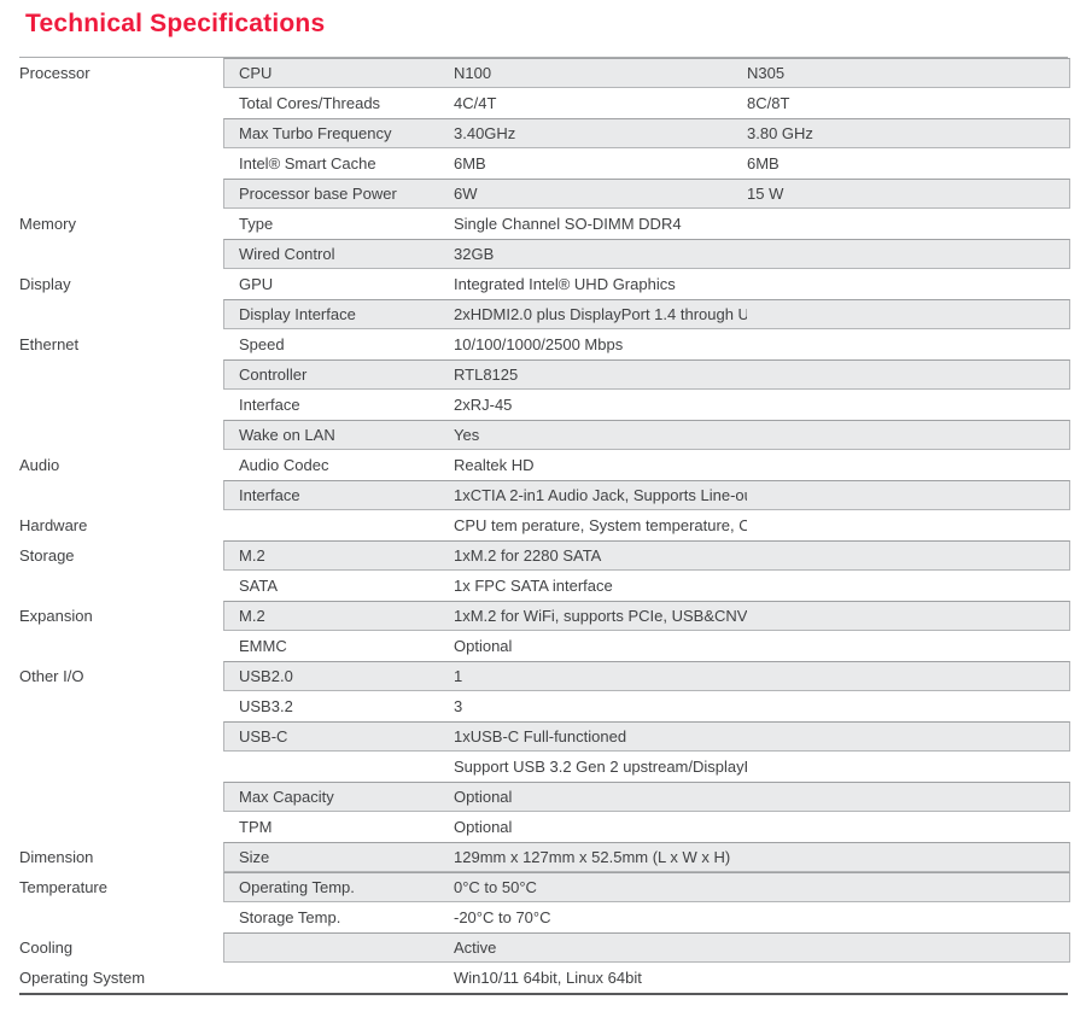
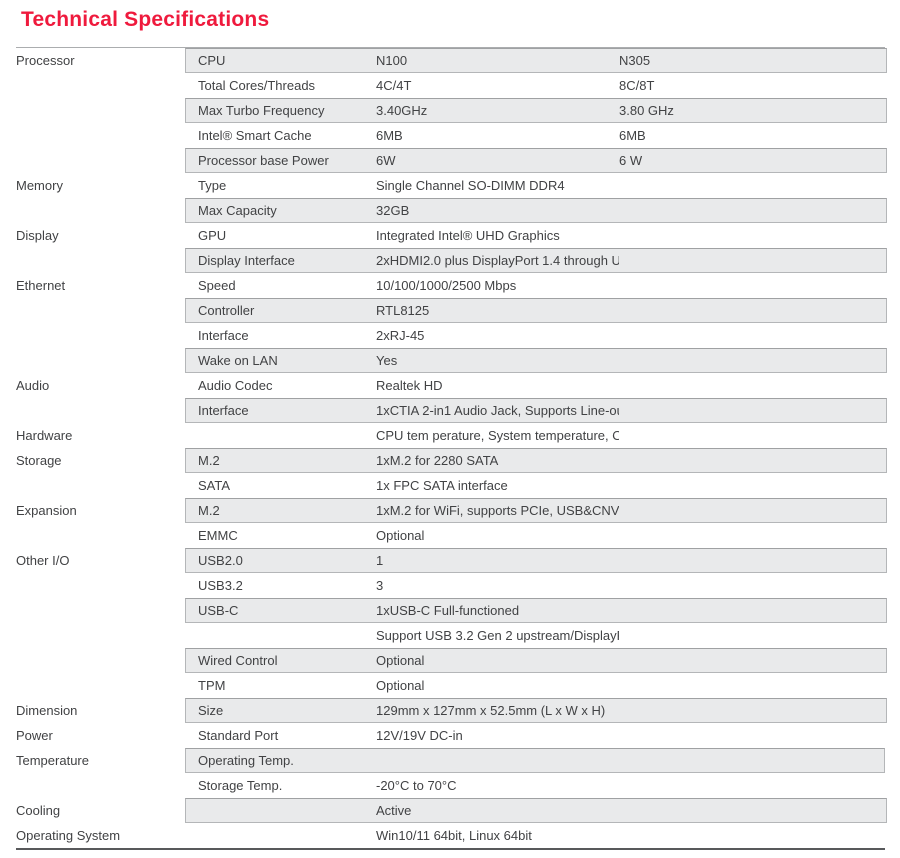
  Technical Specifications
  Processor
  CPU
  N100
  N305
  Total Cores/Threads
  4C/4T
  8C/8T
  Max Turbo Frequency
  3.40GHz
  3.80 GHz
  Intel® Smart Cache
  6MB
  6MB
  Processor base Power
  6W
- 15 W
+ 6 W
  Memory
  Type
  Single Channel SO-DIMM DDR4
- Wired Control
+ Max Capacity
  32GB
  Display
  GPU
  Integrated Intel® UHD Graphics
  Display Interface
  2xHDMI2.0 plus DisplayPort 1.4 through U
  Ethernet
  Speed
  10/100/1000/2500 Mbps
  Controller
  RTL8125
  Interface
  2xRJ-45
  Wake on LAN
  Yes
  Audio
  Audio Codec
  Realtek HD
  Interface
  1xCTIA 2-in1 Audio Jack, Supports Line-o
  Hardware
  Storage
  M.2
  1xM.2 for 2280 SATA
  SATA
  1x FPC SATA interface
  Expansion
  M.2
  1xM.2 for WiFi, supports PCIe, USB&CNV
  EMMC
  Optional
  Other I/O
  USB2.0
  1
  USB3.2
  3
  USB-C
  1xUSB-C Full-functioned
  Support USB 3.2 Gen 2 upstream/Display
- Max Capacity
+ Wired Control
  Optional
  TPM
  Optional
  Dimension
  Size
  129mm x 127mm x 52.5mm (L x W x H)
+ Power
+ Standard Port
+ 12V/19V DC-in
  Temperature
  Operating Temp.
- 0°C to 50°C
  Storage Temp.
  -20°C to 70°C
  Cooling
  Active
  Operating System
  Win10/11 64bit, Linux 64bit
